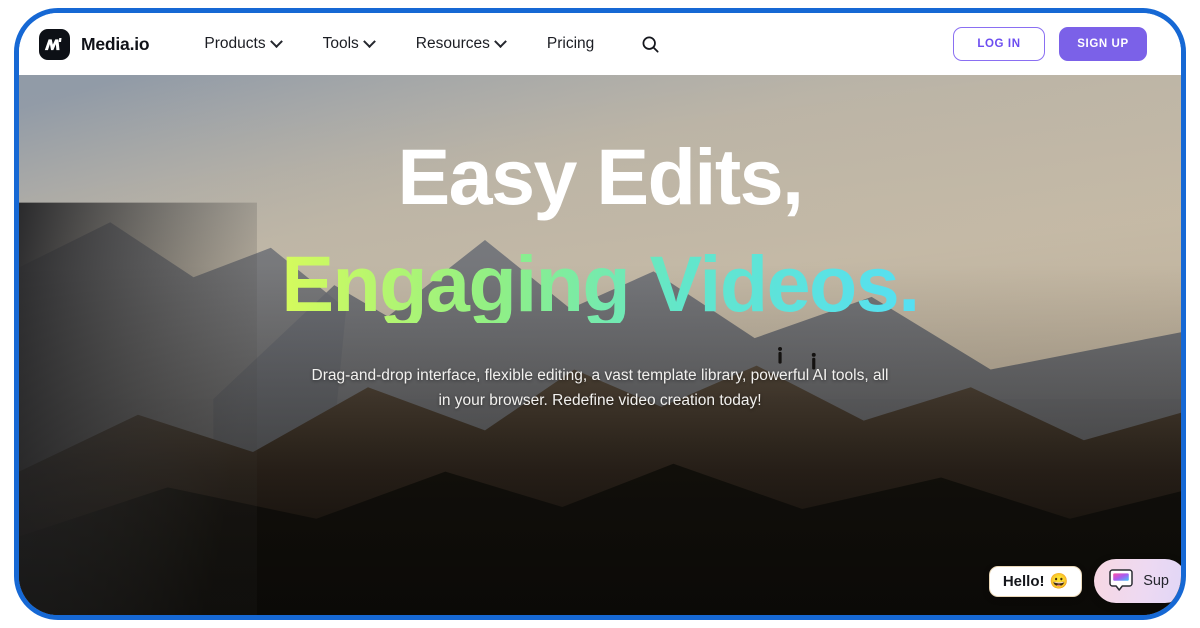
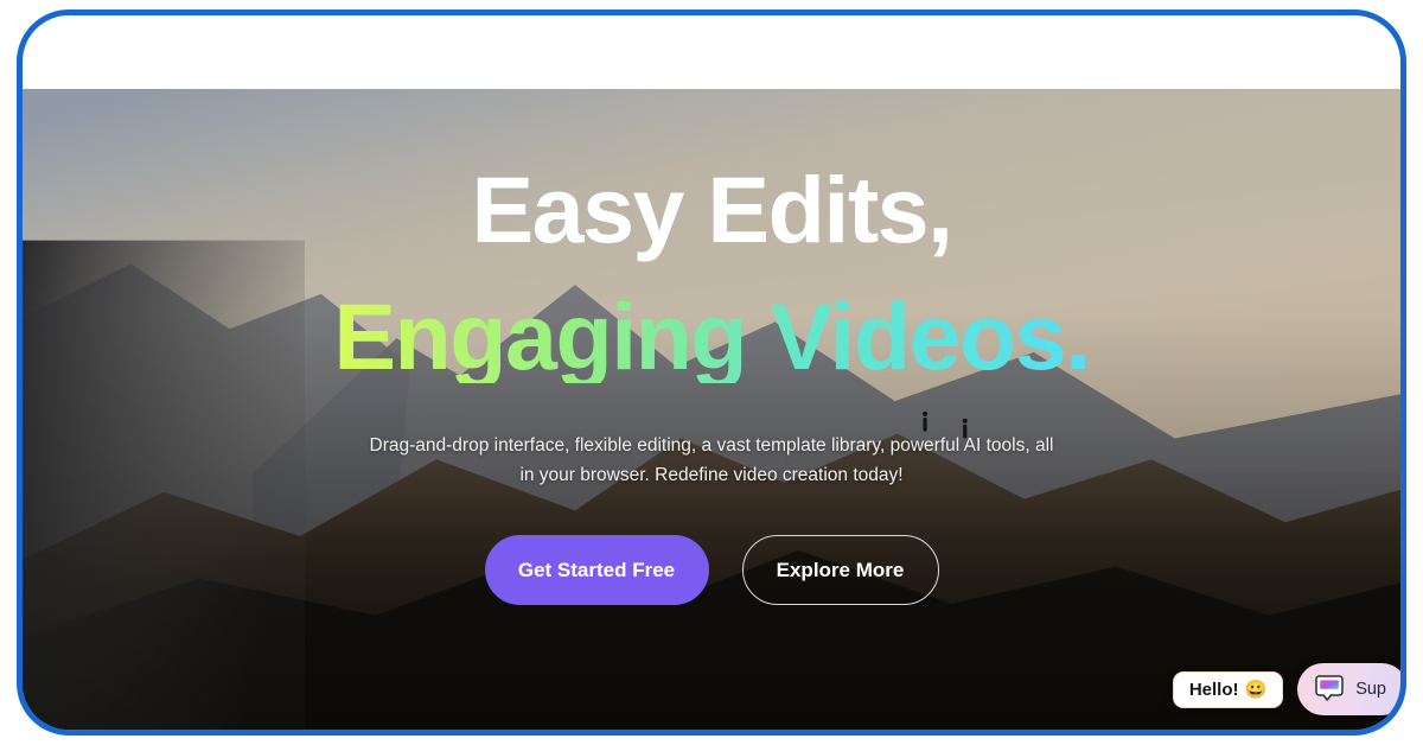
- Media.io
- Products
- Tools
- Resources
- Pricing
- LOG IN
- SIGN UP
  Easy Edits,
  Engaging Videos.
  Drag-and-drop interface, flexible editing, a vast template library, powerful AI tools, all
  in your browser. Redefine video creation today!
+ Get Started Free
+ Explore More
  Hello!
  😀
  Sup
